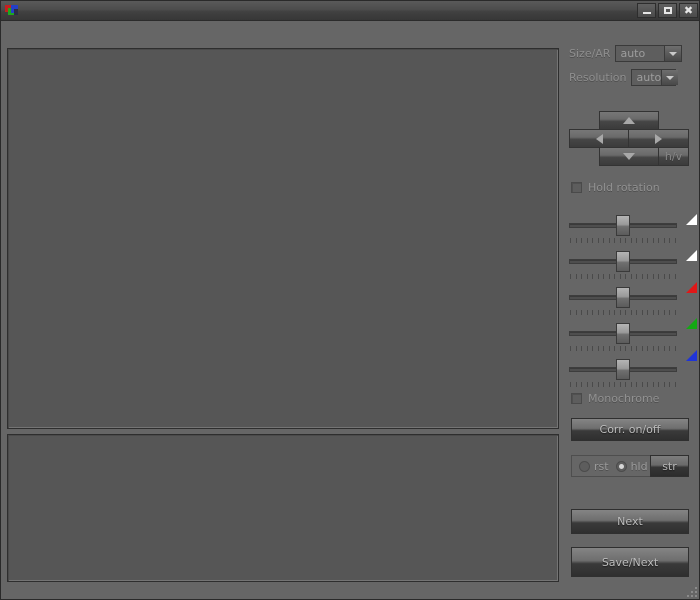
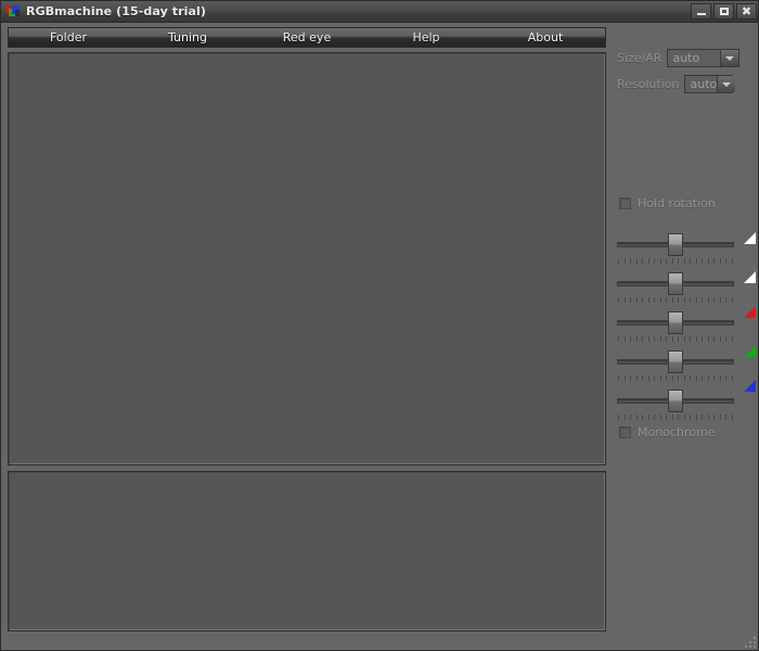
+ RGBmachine (15-day trial)
  ✖
+ Folder
+ Tuning
+ Red eye
+ Help
+ About
  Size/AR
  auto
  Resolution
  auto
- h/v
  Hold rotation
  Monochrome
- Corr. on/off
- rst
- hld
- str
- Next
- Save/Next
